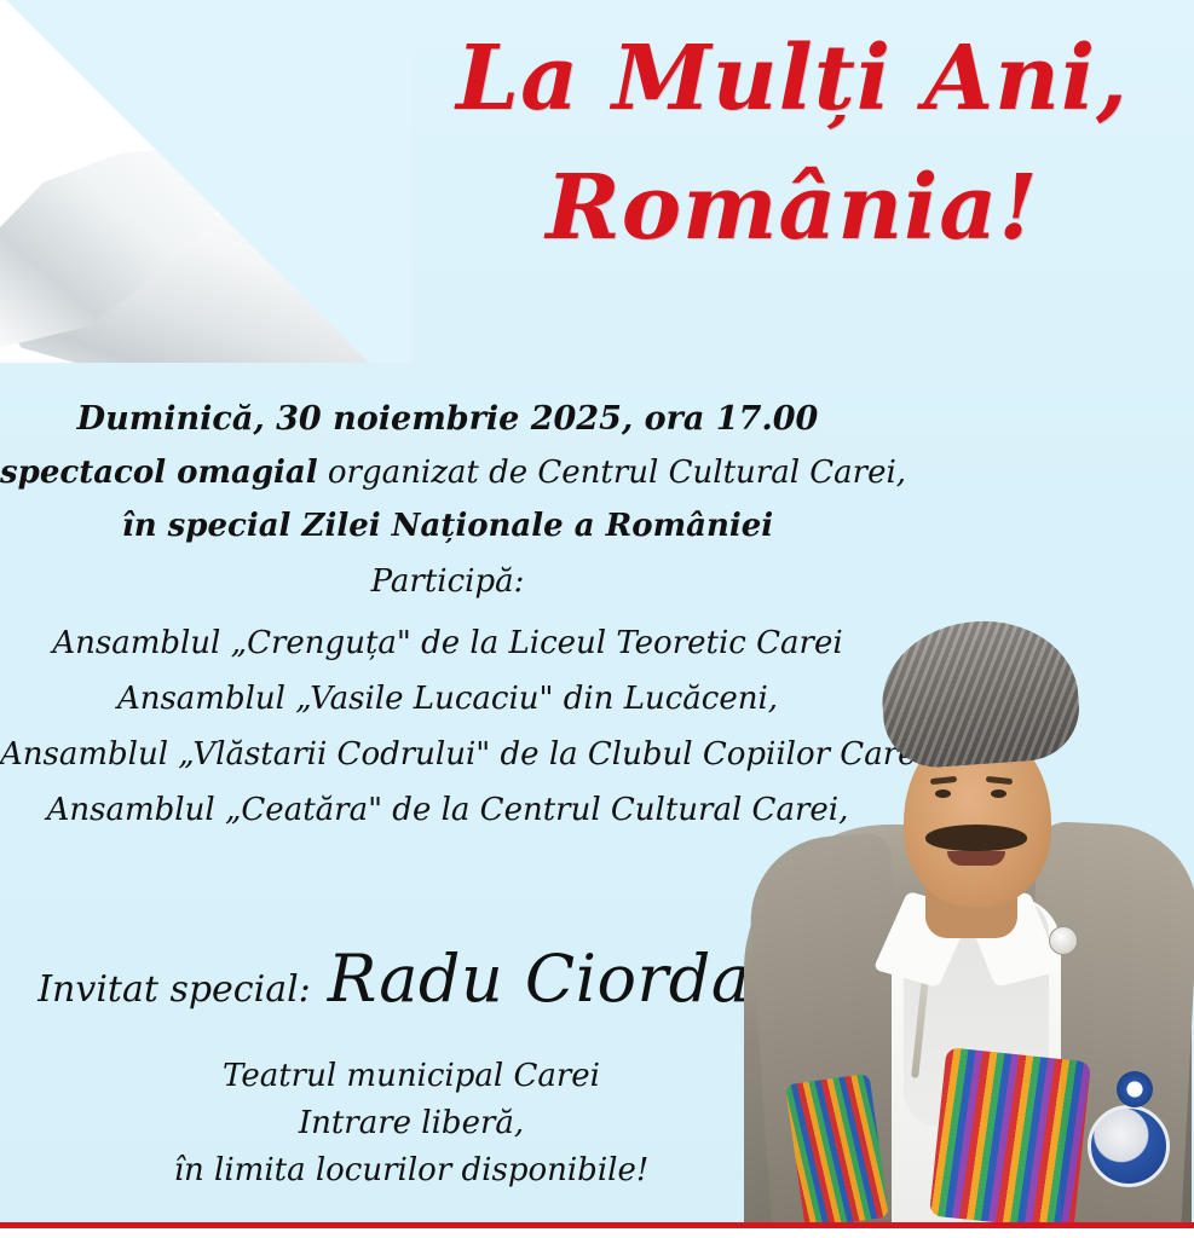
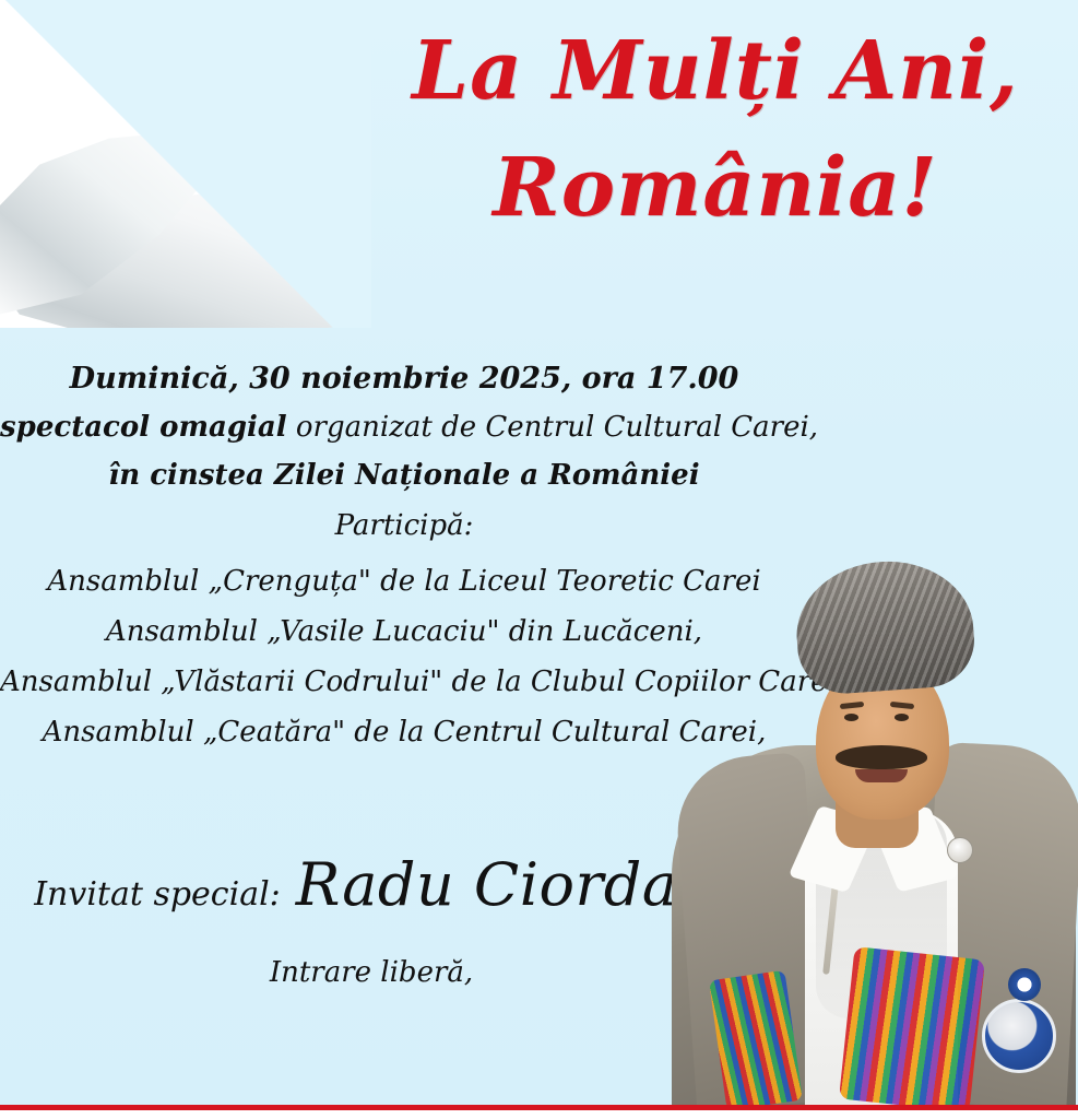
  La Mulți Ani,
  România!
  Duminică, 30 noiembrie 2025, ora 17.00
  spectacol omagial organizat de Centrul Cultural Carei,
- în special Zilei Naționale a României
+ în cinstea Zilei Naționale a României
  Participă:
  Ansamblul „Crenguța" de la Liceul Teoretic Carei
  Ansamblul „Vasile Lucaciu" din Lucăceni,
  Ansamblul „Vlăstarii Codrului" de la Clubul Copiilor Car
  Ansamblul „Ceatăra" de la Centrul Cultural Carei,
  Invitat special:
  Radu Ciorda
- Teatrul municipal Carei
  Intrare liberă,
- în limita locurilor disponibile!
